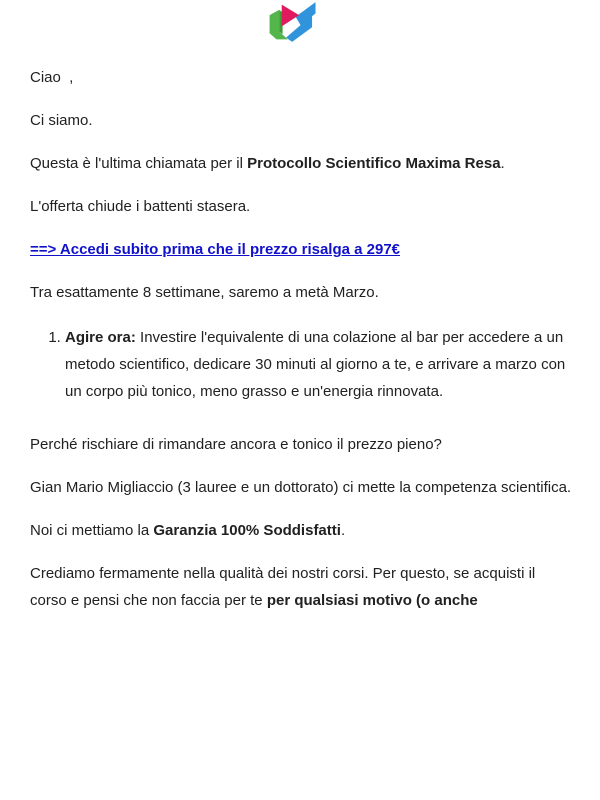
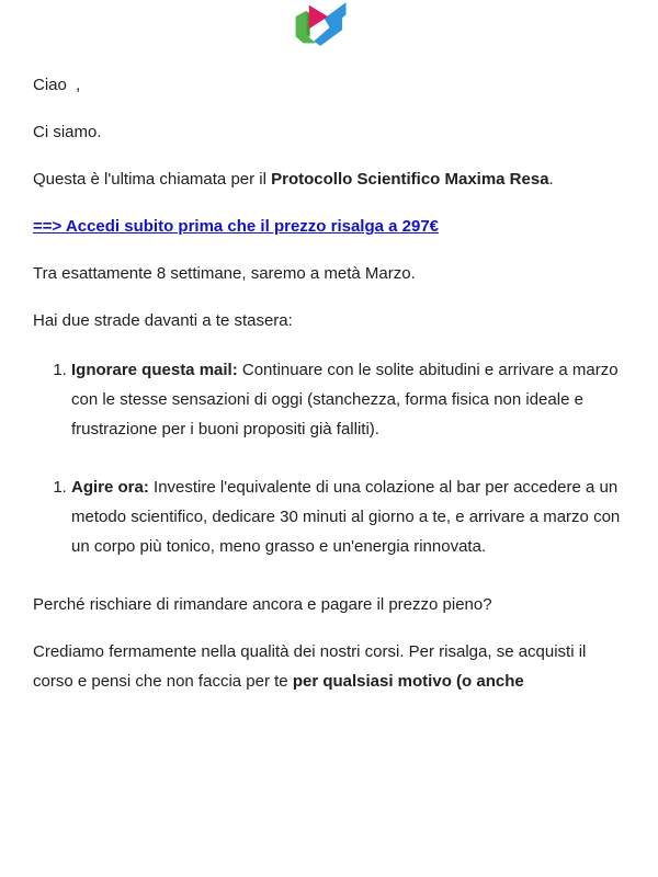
  Ciao ,
  Ci siamo.
  Questa è l'ultima chiamata per il Protocollo Scientifico Maxima Resa.
- L'offerta chiude i battenti stasera.
  ==> Accedi subito prima che il prezzo risalga a 297€
  Tra esattamente 8 settimane, saremo a metà Marzo.
+ Hai due strade davanti a te stasera:
+ Ignorare questa mail: Continuare con le solite abitudini e arrivare a marzo con le stesse sensazioni di oggi (stanchezza, forma fisica non ideale e frustrazione per i buoni propositi già falliti).
  Agire ora: Investire l'equivalente di una colazione al bar per accedere a un metodo scientifico, dedicare 30 minuti al giorno a te, e arrivare a marzo con un corpo più tonico, meno grasso e un'energia rinnovata.
- Perché rischiare di rimandare ancora e tonico il prezzo pieno?
+ Perché rischiare di rimandare ancora e pagare il prezzo pieno?
- Gian Mario Migliaccio (3 lauree e un dottorato) ci mette la competenza scientifica.
- Noi ci mettiamo la Garanzia 100% Soddisfatti.
- Crediamo fermamente nella qualità dei nostri corsi. Per questo, se acquisti il corso e pensi che non faccia per te per qualsiasi motivo (o anche
+ Crediamo fermamente nella qualità dei nostri corsi. Per risalga, se acquisti il corso e pensi che non faccia per te per qualsiasi motivo (o anche
